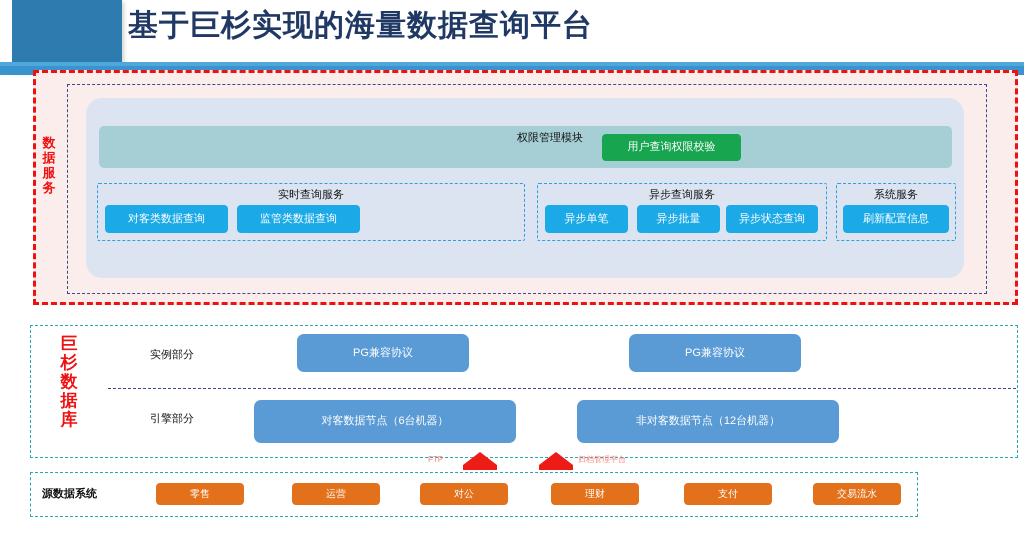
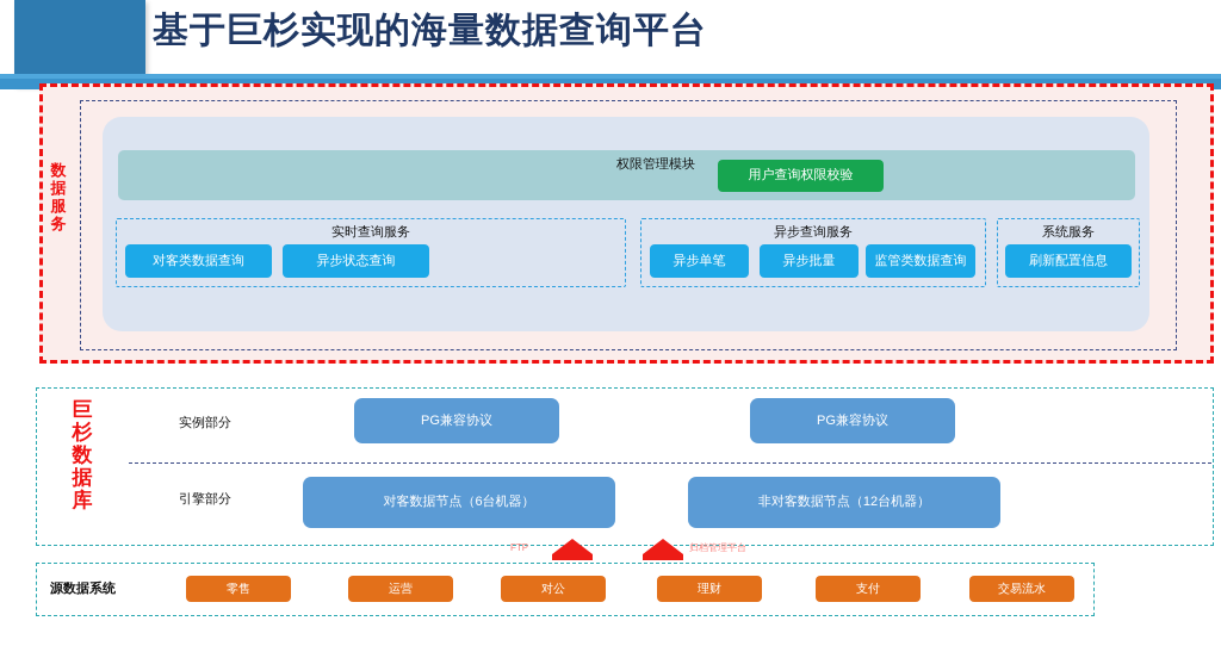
  基于巨杉实现的海量数据查询平台
  数
  据
  服
  务
  权限管理模块
  用户查询权限校验
  实时查询服务
  对客类数据查询
- 监管类数据查询
+ 异步状态查询
  异步查询服务
  异步单笔
  异步批量
- 异步状态查询
+ 监管类数据查询
  系统服务
  刷新配置信息
  巨
  杉
  数
  据
  库
  实例部分
  引擎部分
  PG兼容协议
  PG兼容协议
  对客数据节点（6台机器）
  非对客数据节点（12台机器）
  FTP
  归档管理平台
  源数据系统
  零售
  运营
  对公
  理财
  支付
  交易流水
